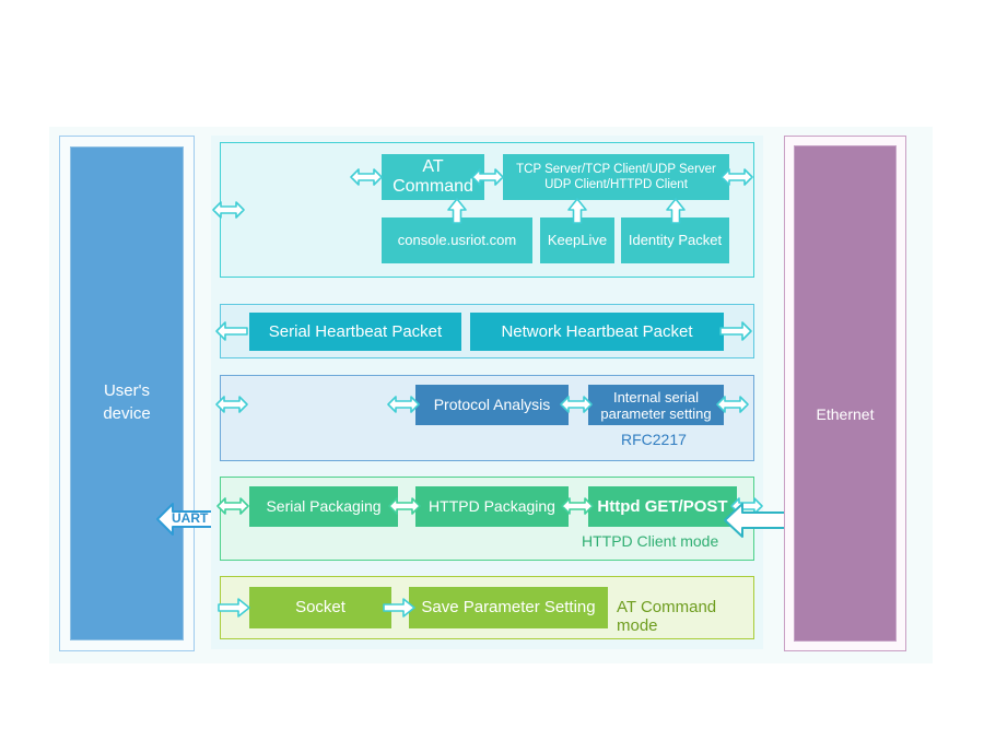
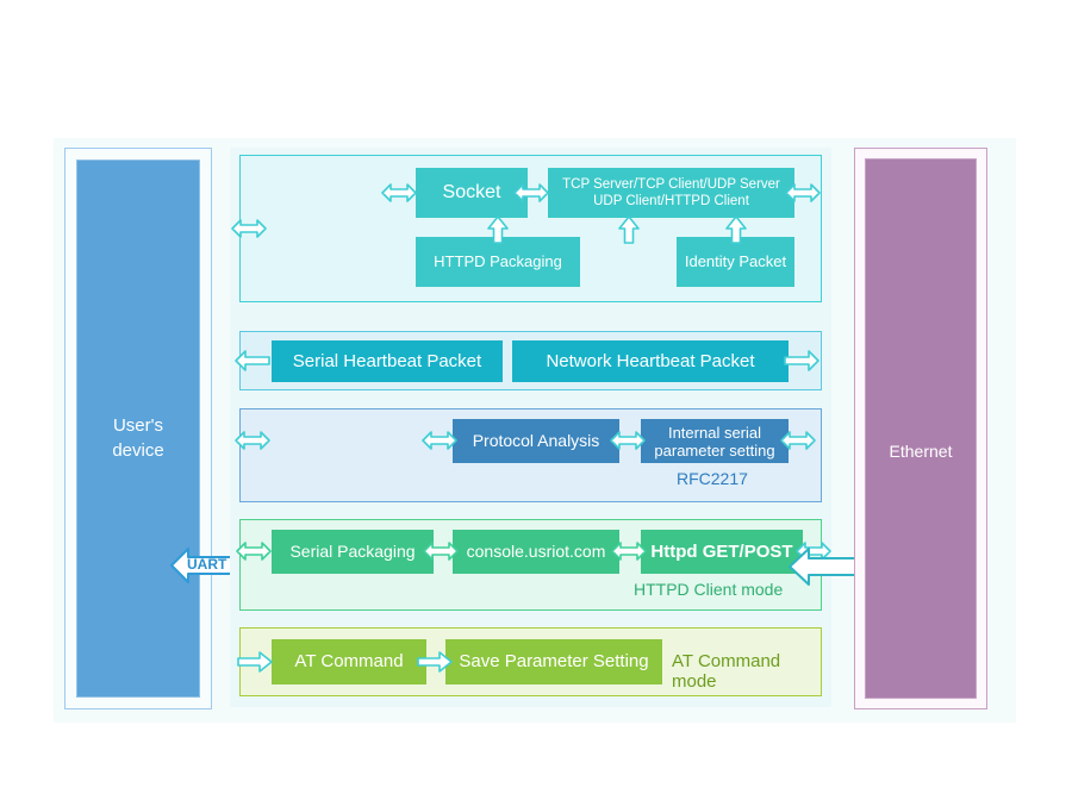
  User's
  device
  UART
- AT Command
+ Socket
  TCP Server/TCP Client/UDP Server
  UDP Client/HTTPD Client
- console.usriot.com
+ HTTPD Packaging
- KeepLive
  Identity Packet
  Serial Heartbeat Packet
  Network Heartbeat Packet
  Protocol Analysis
  Internal serial
  parameter setting
  RFC2217
  Serial Packaging
- HTTPD Packaging
+ console.usriot.com
  Httpd GET/POST
  HTTPD Client mode
- Socket
+ AT Command
  Save Parameter Setting
  AT Command mode
  Ethernet
